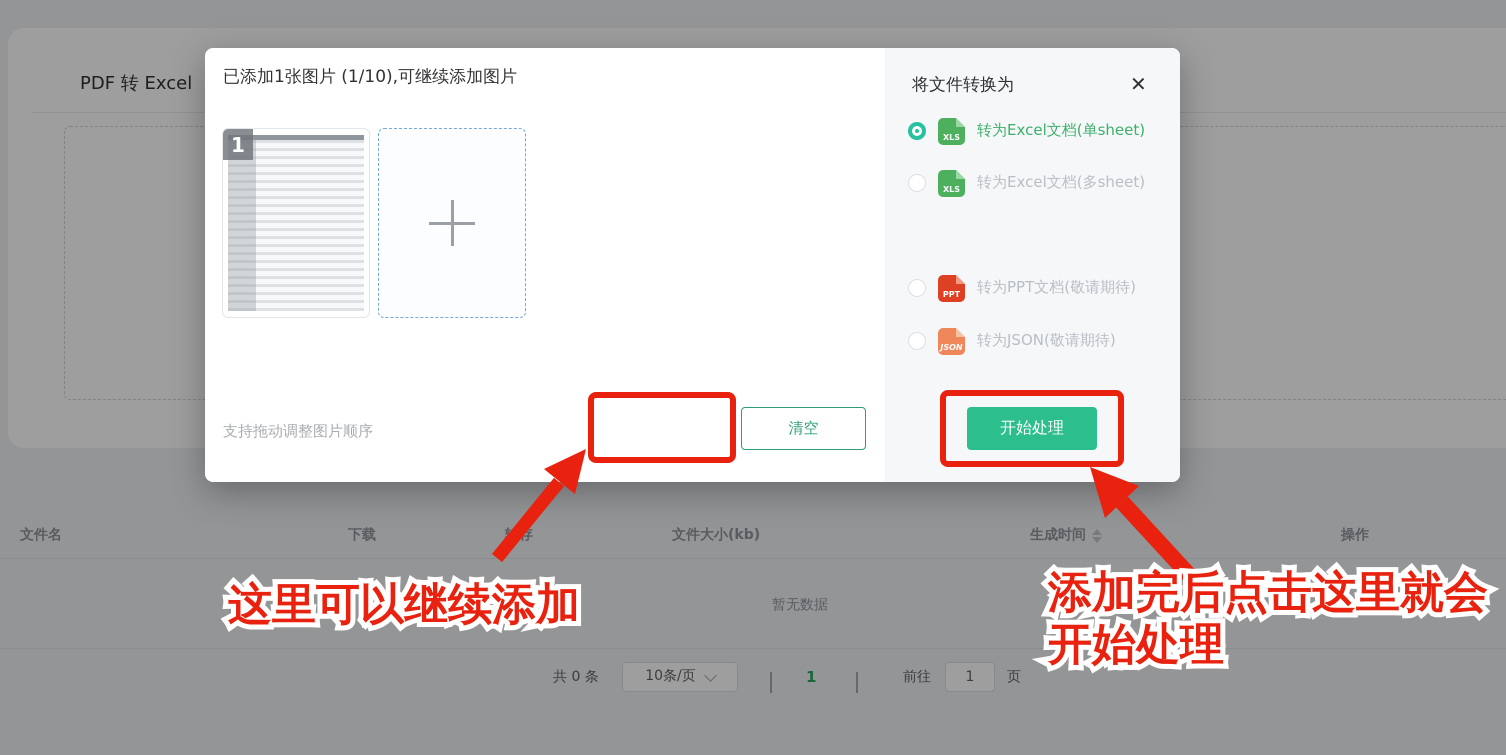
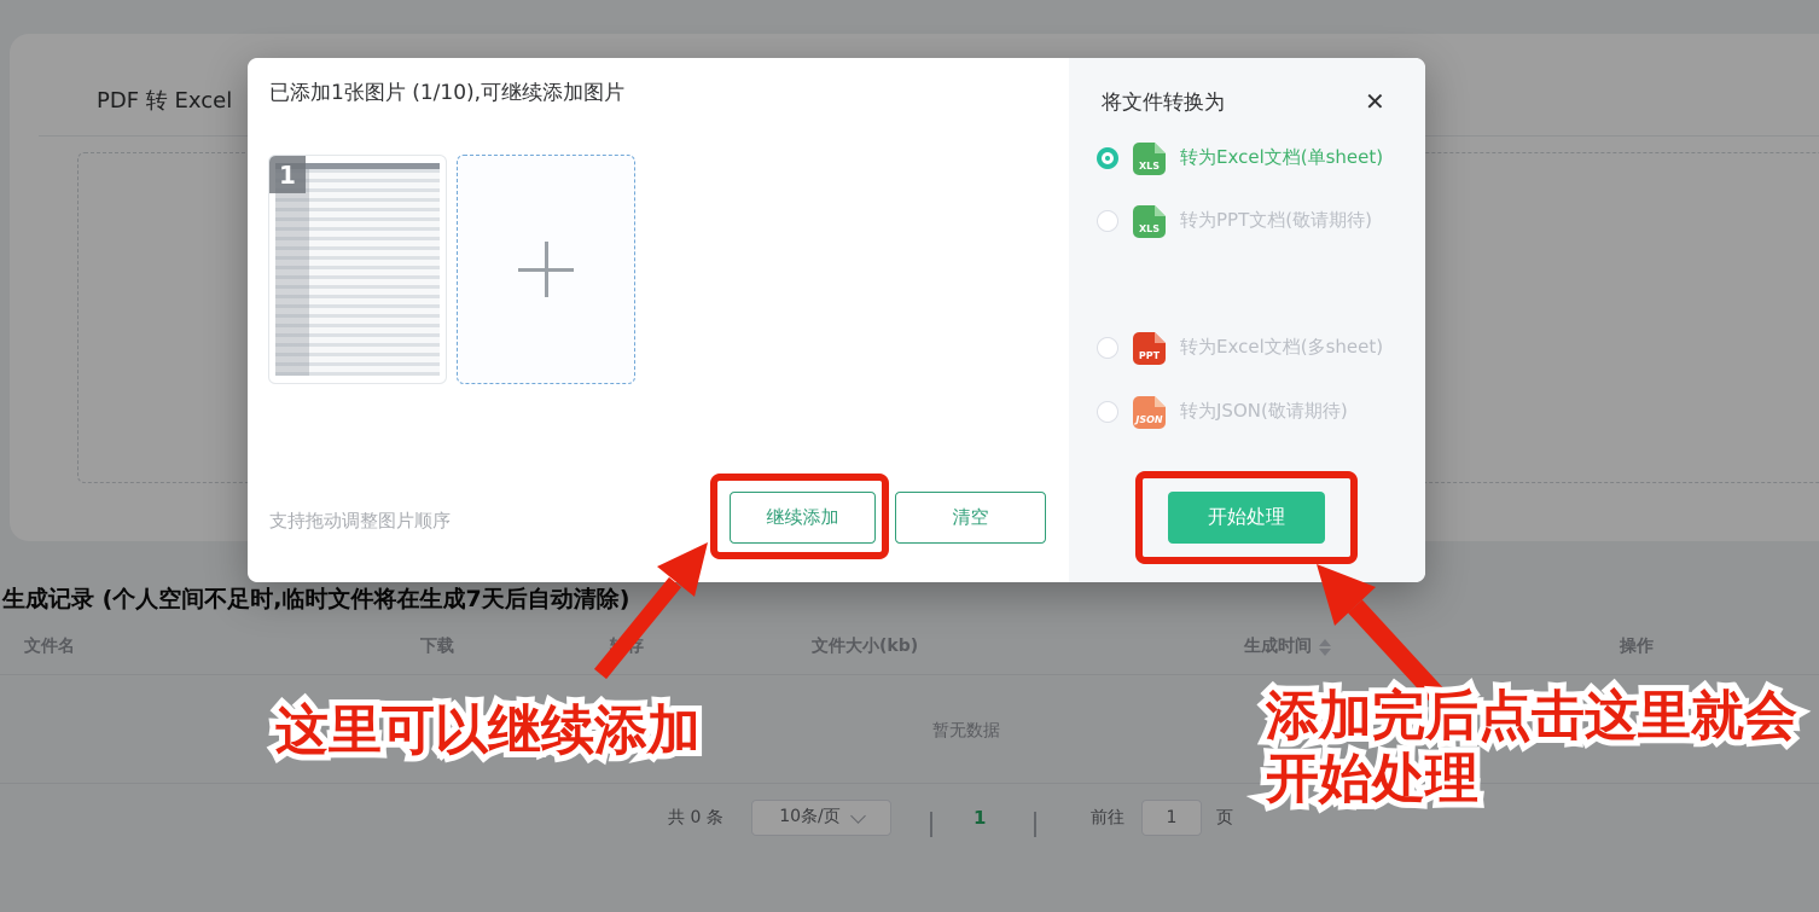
  PDF 转 Excel
+ 生成记录 (个人空间不足时,临时文件将在生成7天后自动清除)
  文件名
  下载
  文件大小(kb)
  生成时间
  操作
  暂无数据
  共 0 条
  10条/页
  1
  前往
  1
  页
  已添加1张图片 (1/10),可继续添加图片
  1
  支持拖动调整图片顺序
+ 继续添加
  清空
  将文件转换为
  ✕
  XLS
  转为Excel文档(单sheet)
  XLS
- 转为Excel文档(多sheet)
+ 转为PPT文档(敬请期待)
  PPT
- 转为PPT文档(敬请期待)
+ 转为Excel文档(多sheet)
  JSON
  转为JSON(敬请期待)
  开始处理
  这里可以继续添加
  添加完后点击这里就会
  开始处理
